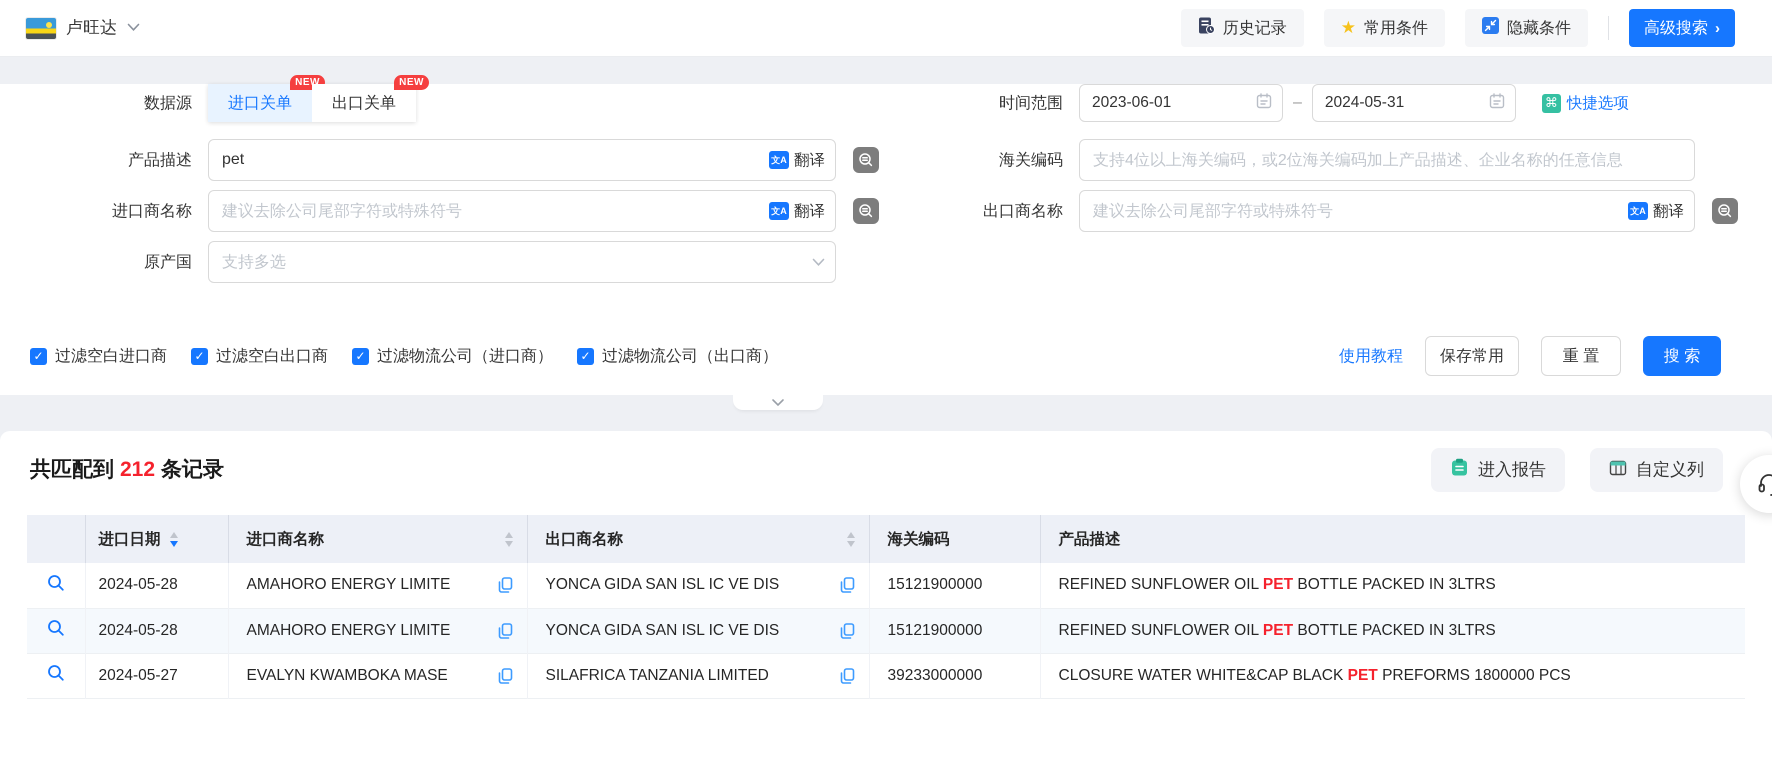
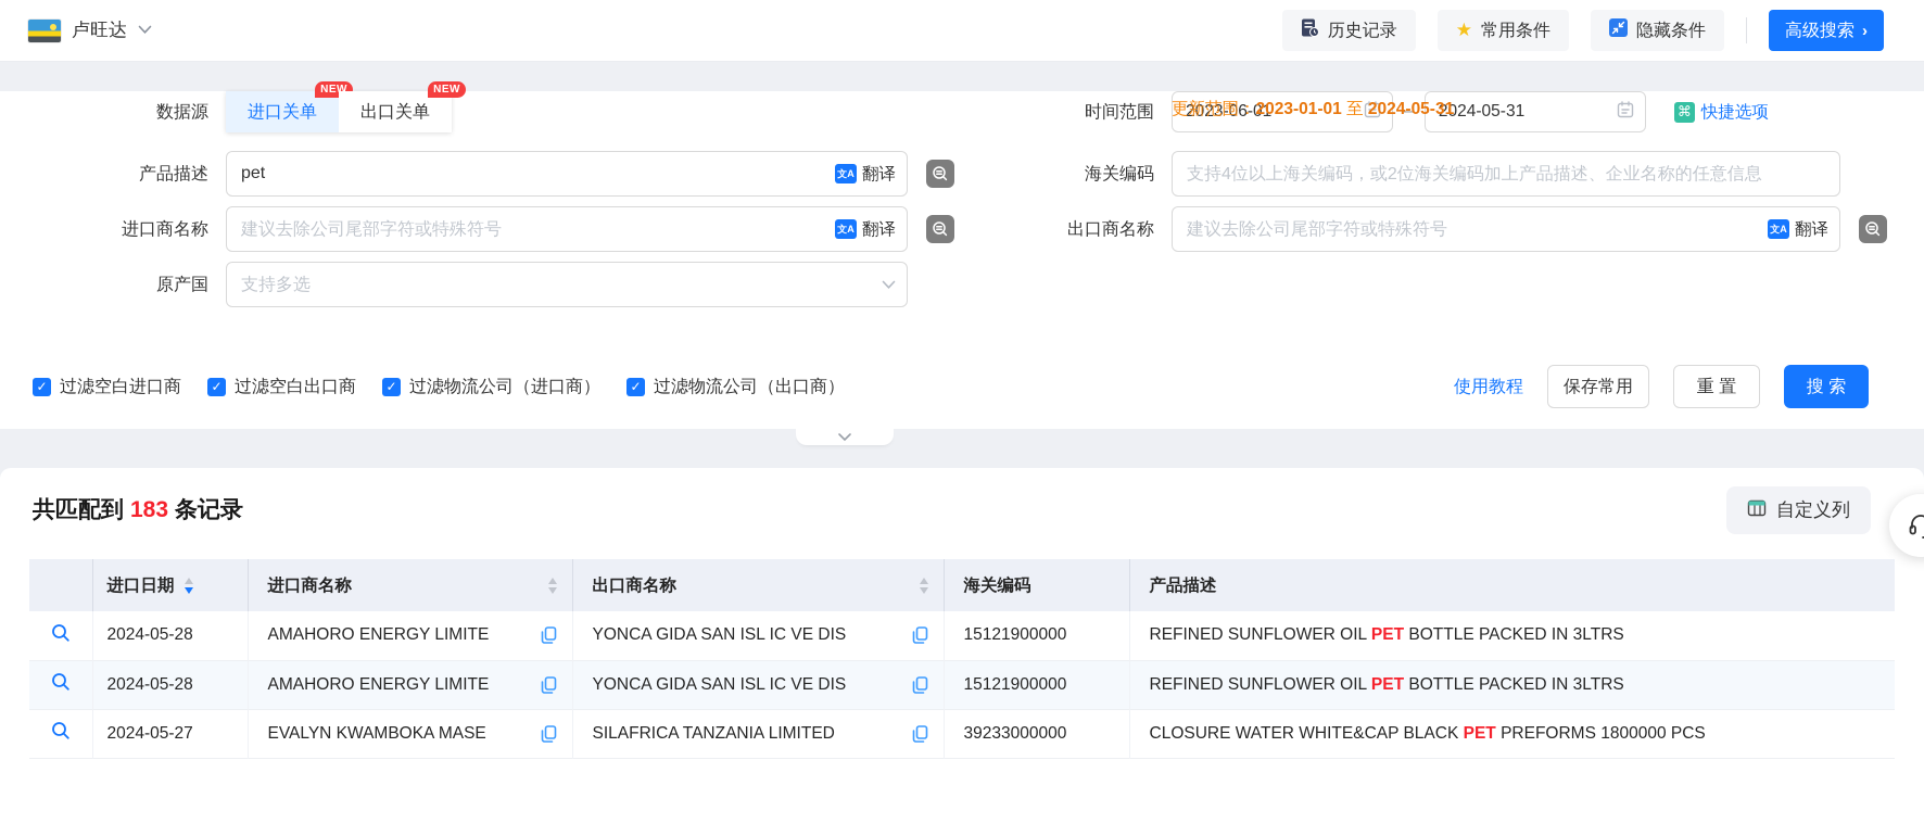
  卢旺达
  历史记录
  ★
  常用条件
  隐藏条件
  高级搜索
  ›
+ 更新范围：2023-01-01 至 2024-05-31
  数据源
  进口关单
  NEW
  出口关单
  NEW
  时间范围
  2023-06-01
  –
  2024-05-31
  ⌘
  快捷选项
  产品描述
  pet
  文A
  翻译
  海关编码
  支持4位以上海关编码，或2位海关编码加上产品描述、企业名称的任意信息
  进口商名称
  建议去除公司尾部字符或特殊符号
  文A
  翻译
  出口商名称
  建议去除公司尾部字符或特殊符号
  文A
  翻译
  原产国
  支持多选
  ✓
  过滤空白进口商
  ✓
  过滤空白出口商
  ✓
  过滤物流公司（进口商）
  ✓
  过滤物流公司（出口商）
  使用教程
  保存常用
  重 置
  搜 索
- 共匹配到 212 条记录
+ 共匹配到 183 条记录
- 进入报告
  自定义列
  	进口日期	进口商名称	出口商名称	海关编码	产品描述
  	2024-05-28	AMAHORO ENERGY LIMITE	YONCA GIDA SAN ISL IC VE DIS	15121900000	REFINED SUNFLOWER OIL PET BOTTLE PACKED IN 3LTRS
  	2024-05-28	AMAHORO ENERGY LIMITE	YONCA GIDA SAN ISL IC VE DIS	15121900000	REFINED SUNFLOWER OIL PET BOTTLE PACKED IN 3LTRS
  	2024-05-27	EVALYN KWAMBOKA MASE	SILAFRICA TANZANIA LIMITED	39233000000	CLOSURE WATER WHITE&CAP BLACK PET PREFORMS 1800000 PCS
